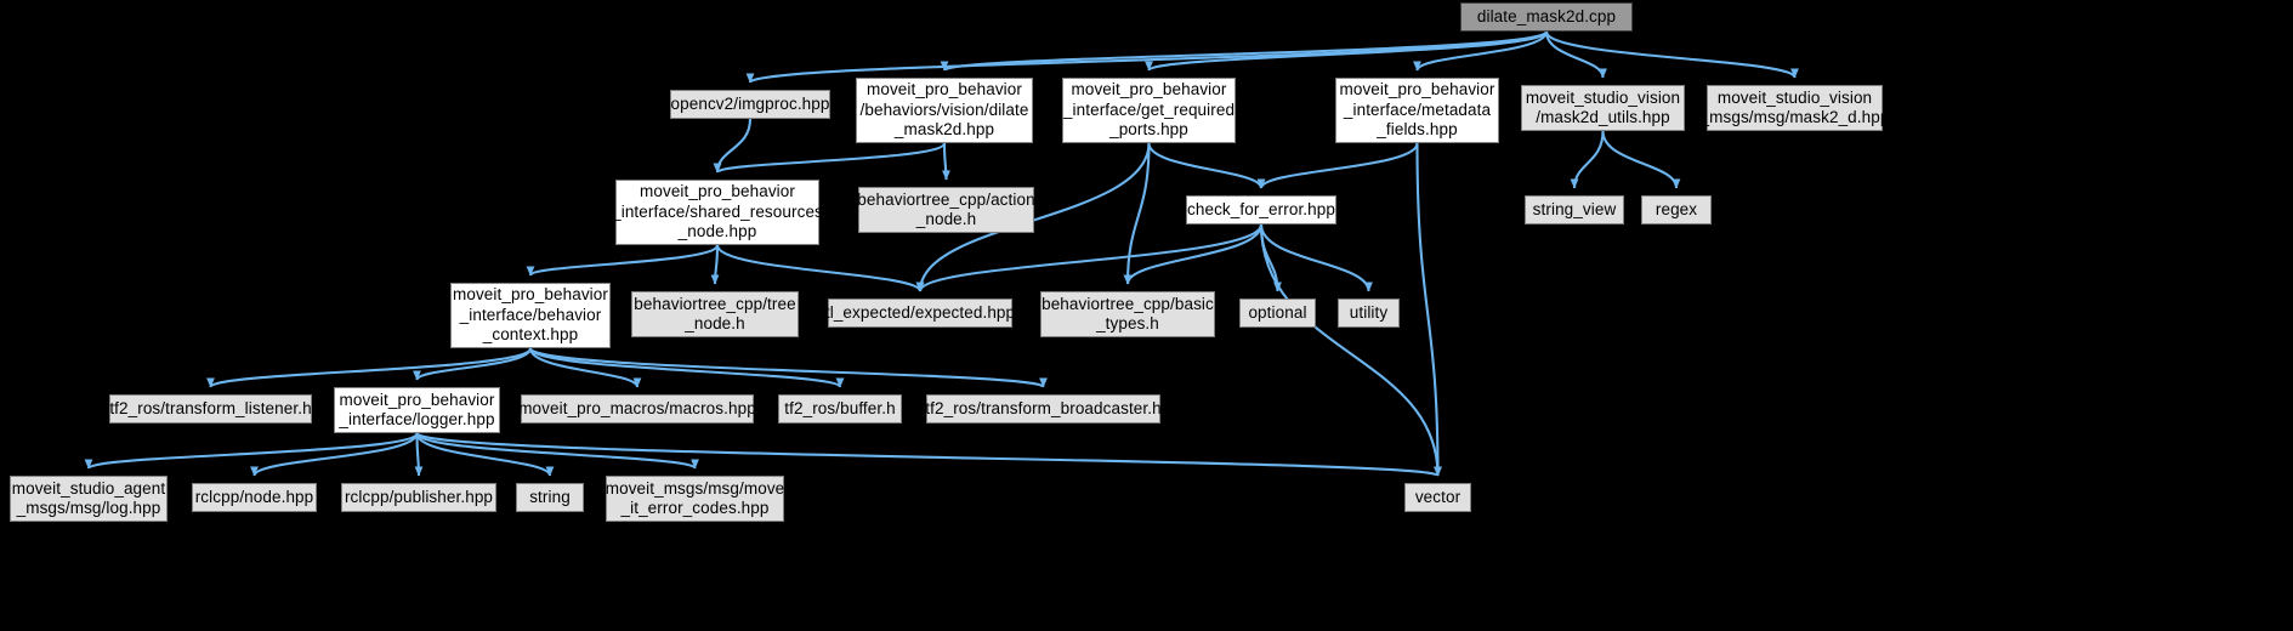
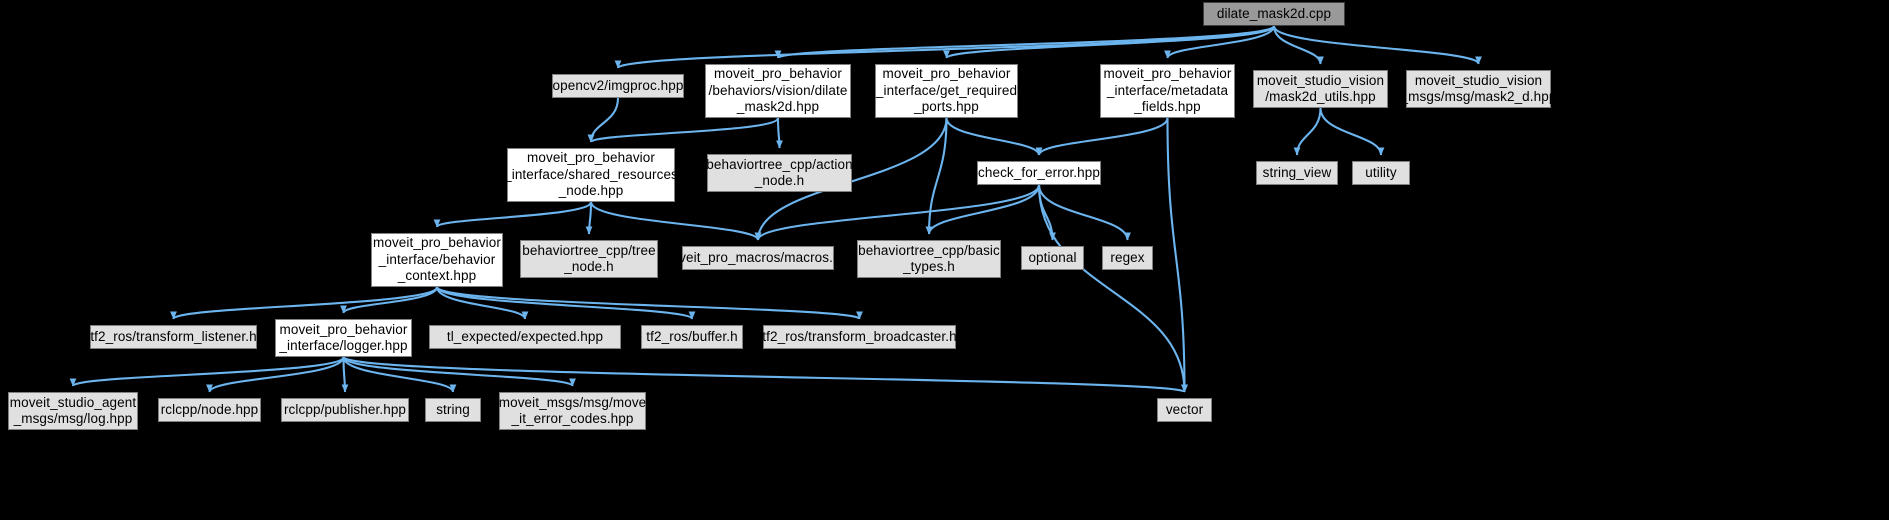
  dilate_mask2d.cpp
  opencv2/imgproc.hpp
  moveit_pro_behavior
  /behaviors/vision/dilate
  _mask2d.hpp
  moveit_pro_behavior
  _interface/get_required
  _ports.hpp
  moveit_pro_behavior
  _interface/metadata
  _fields.hpp
  moveit_studio_vision
  /mask2d_utils.hpp
  moveit_studio_vision
  _msgs/msg/mask2_d.hpp
  moveit_pro_behavior
  _interface/shared_resources
  _node.hpp
  behaviortree_cpp/action
  _node.h
  check_for_error.hpp
  string_view
- regex
+ utility
  moveit_pro_behavior
  _interface/behavior
  _context.hpp
  behaviortree_cpp/tree
  _node.h
- tl_expected/expected.hpp
+ moveit_pro_macros/macros.hpp
  behaviortree_cpp/basic
  _types.h
  optional
- utility
+ regex
  tf2_ros/transform_listener.h
  moveit_pro_behavior
  _interface/logger.hpp
- moveit_pro_macros/macros.hpp
+ tl_expected/expected.hpp
  tf2_ros/buffer.h
  tf2_ros/transform_broadcaster.h
  moveit_studio_agent
  _msgs/msg/log.hpp
  rclcpp/node.hpp
  rclcpp/publisher.hpp
  string
  moveit_msgs/msg/move
  _it_error_codes.hpp
  vector
